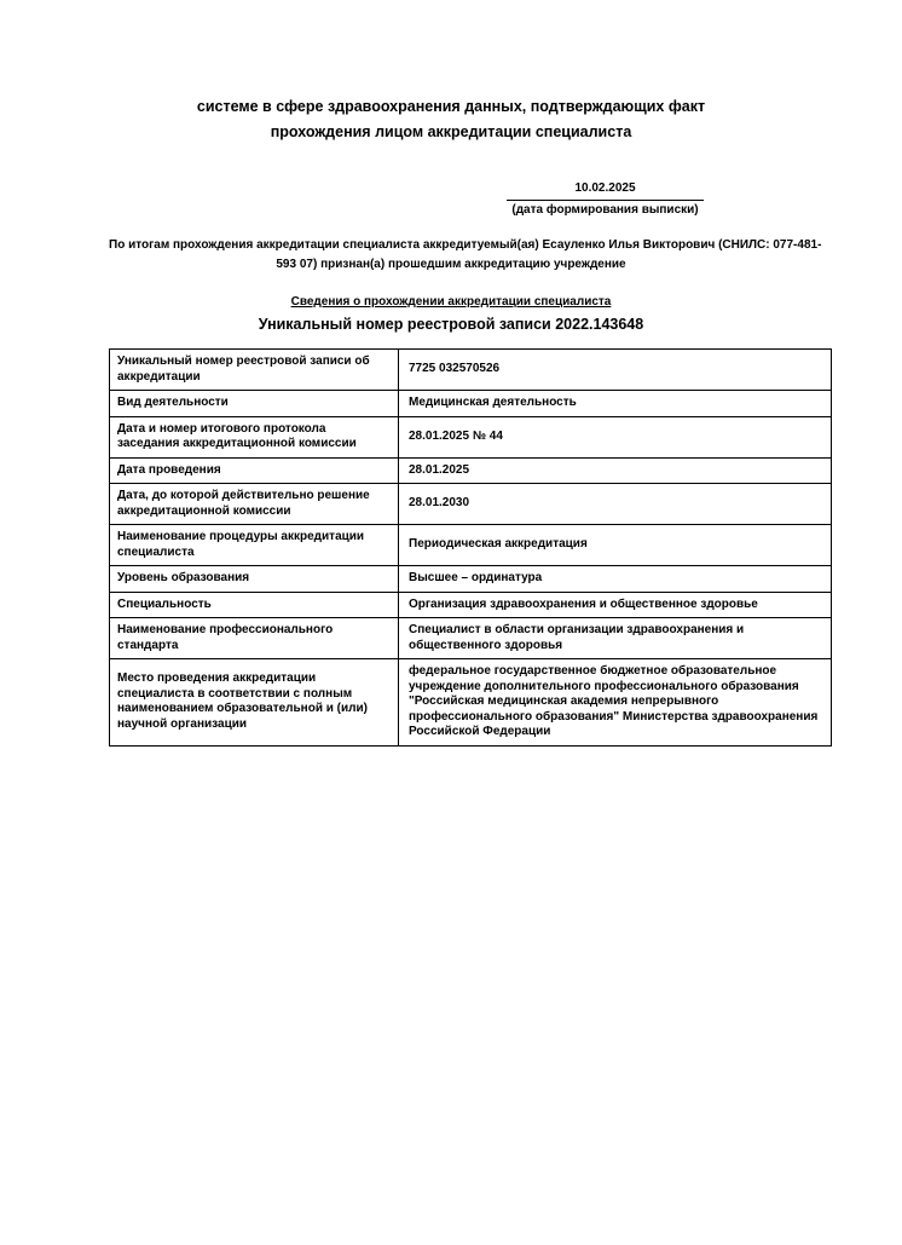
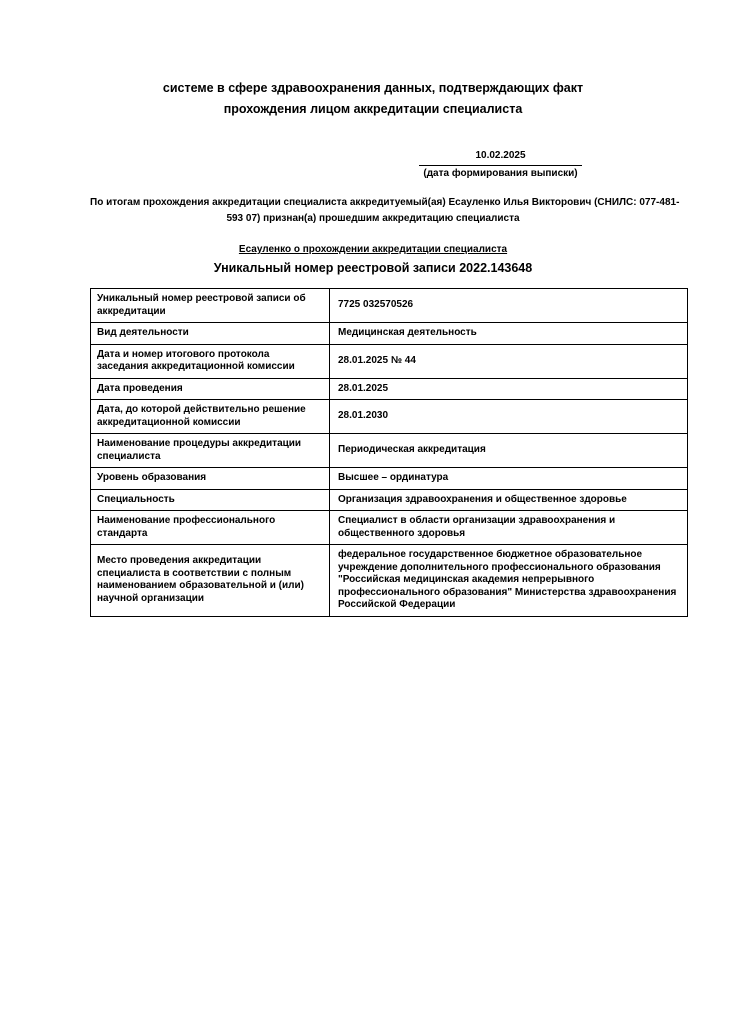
  системе в сфере здравоохранения данных, подтверждающих факт
  прохождения лицом аккредитации специалиста
  10.02.2025
  (дата формирования выписки)
  По итогам прохождения аккредитации специалиста аккредитуемый(ая) Есауленко Илья Викторович (СНИЛС: 077-481-
- 593 07) признан(а) прошедшим аккредитацию учреждение
+ 593 07) признан(а) прошедшим аккредитацию специалиста
- Сведения о прохождении аккредитации специалиста
+ Есауленко о прохождении аккредитации специалиста
  Уникальный номер реестровой записи 2022.143648
  Уникальный номер реестровой записи об аккредитации	7725 032570526
  Вид деятельности	Медицинская деятельность
  Дата и номер итогового протокола заседания аккредитационной комиссии	28.01.2025 № 44
  Дата проведения	28.01.2025
  Дата, до которой действительно решение аккредитационной комиссии	28.01.2030
  Наименование процедуры аккредитации специалиста	Периодическая аккредитация
  Уровень образования	Высшее – ординатура
  Специальность	Организация здравоохранения и общественное здоровье
  Наименование профессионального стандарта	Специалист в области организации здравоохранения и общественного здоровья
  Место проведения аккредитации специалиста в соответствии с полным наименованием образовательной и (или) научной организации	федеральное государственное бюджетное образовательное учреждение дополнительного профессионального образования "Российская медицинская академия непрерывного профессионального образования" Министерства здравоохранения Российской Федерации
